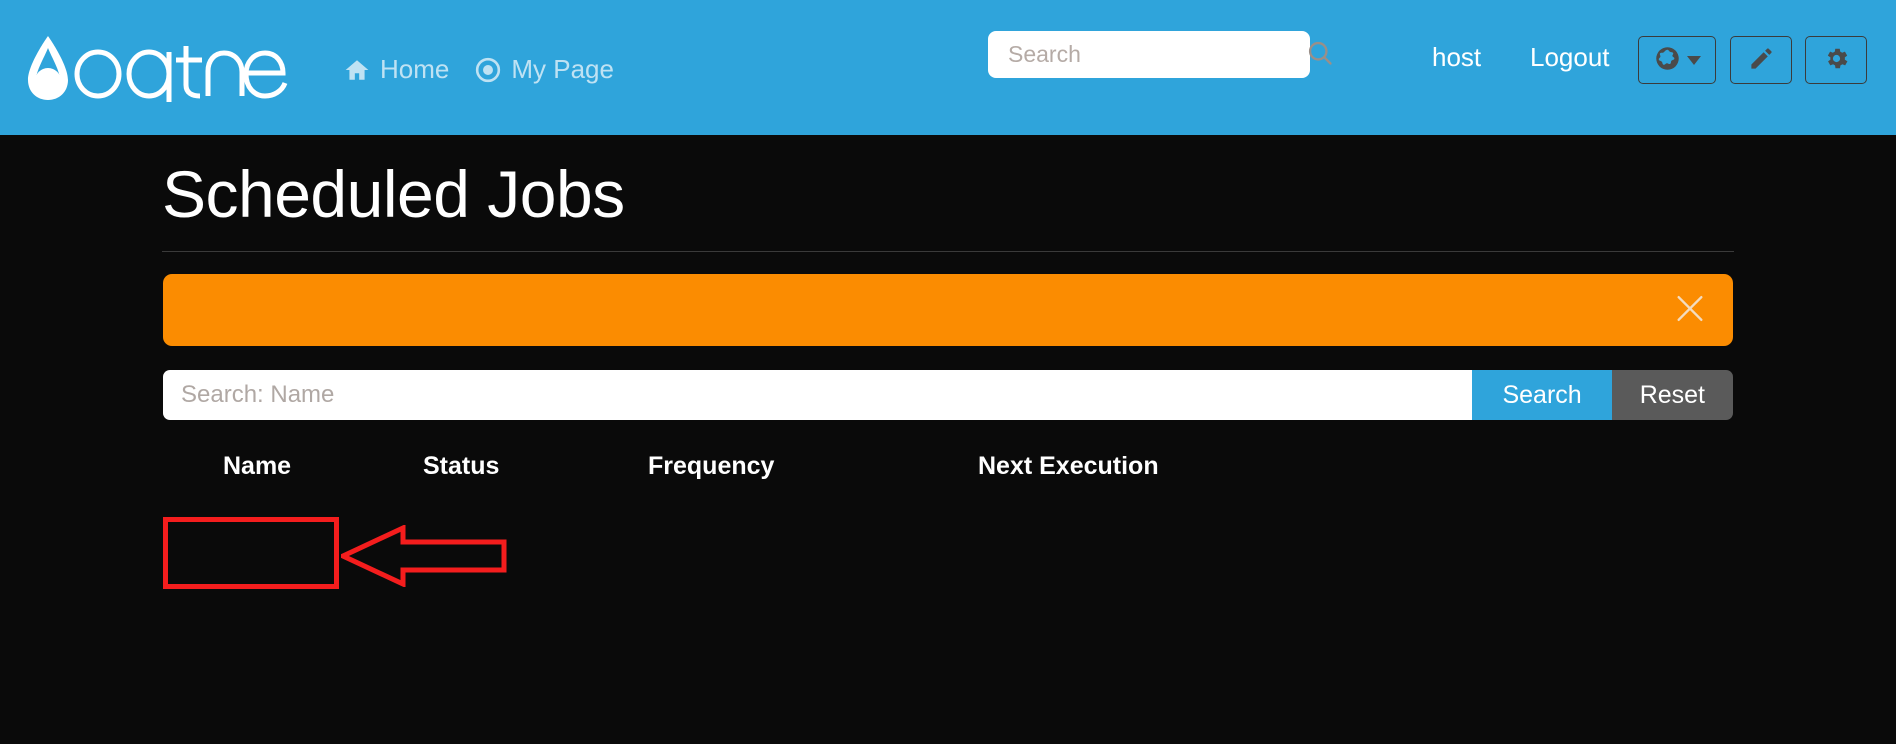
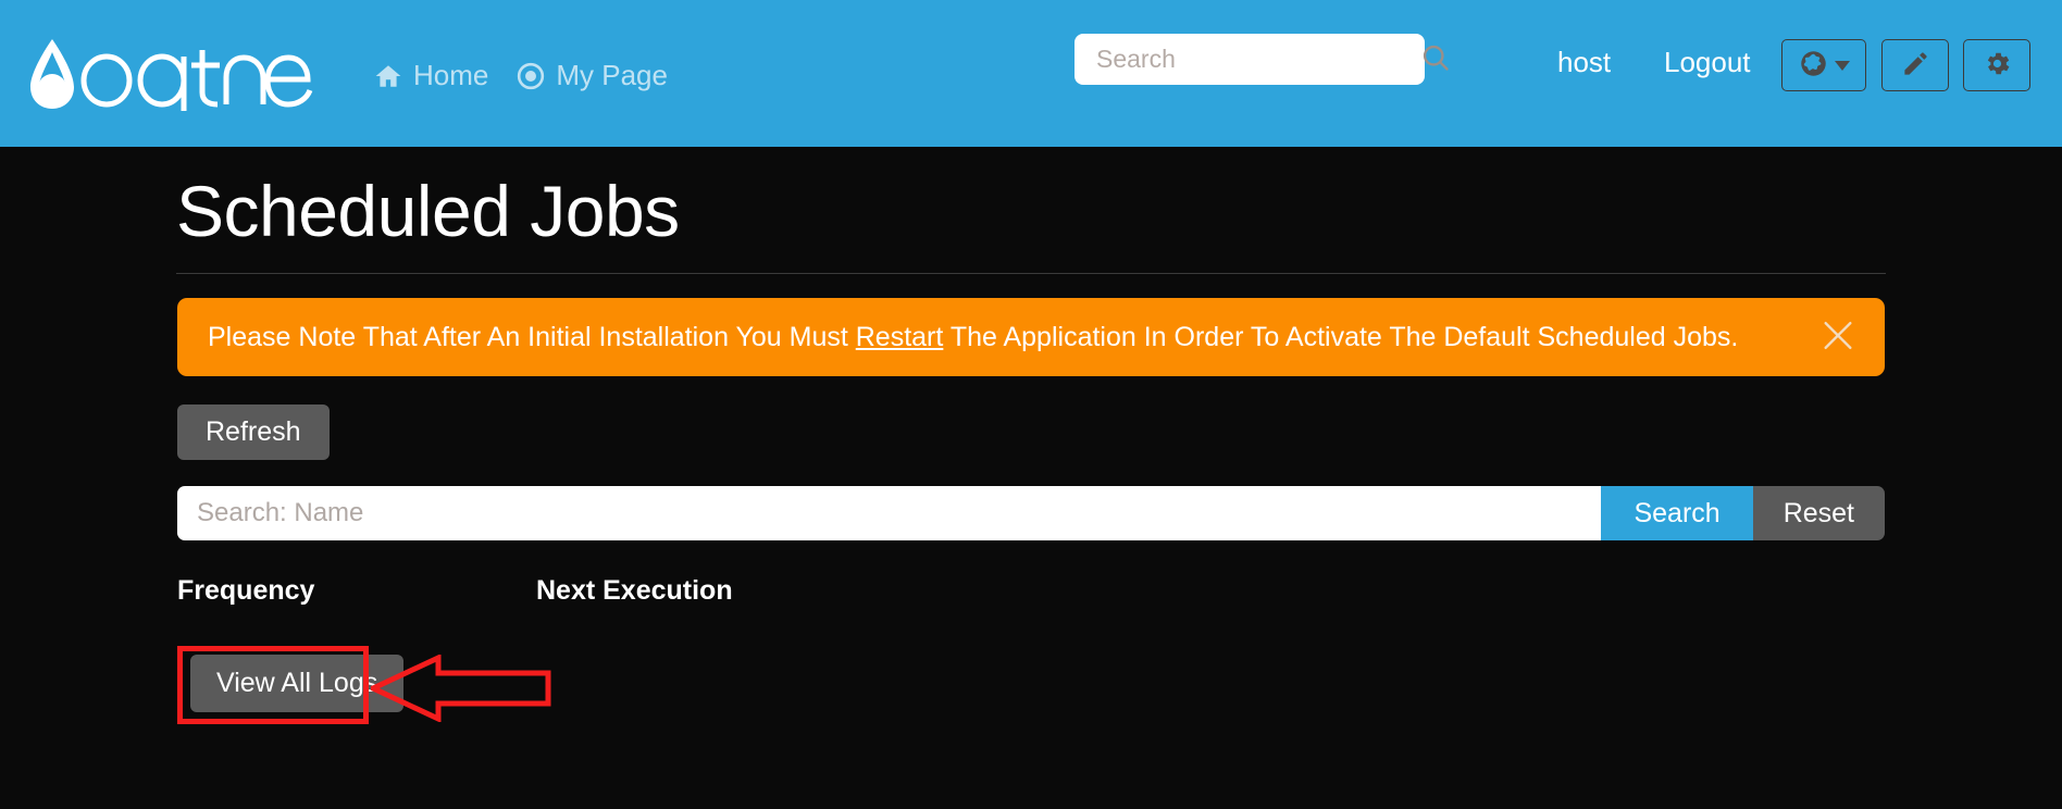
  Home
  My Page
  Search
  host
  Logout
  Scheduled Jobs
+ Please Note That After An Initial Installation You Must Restart The Application In Order To Activate The Default Scheduled Jobs.
+ Refresh
  Search: Name
  Search
  Reset
- Name
- Status
  Frequency
  Next Execution
+ View All Logs
